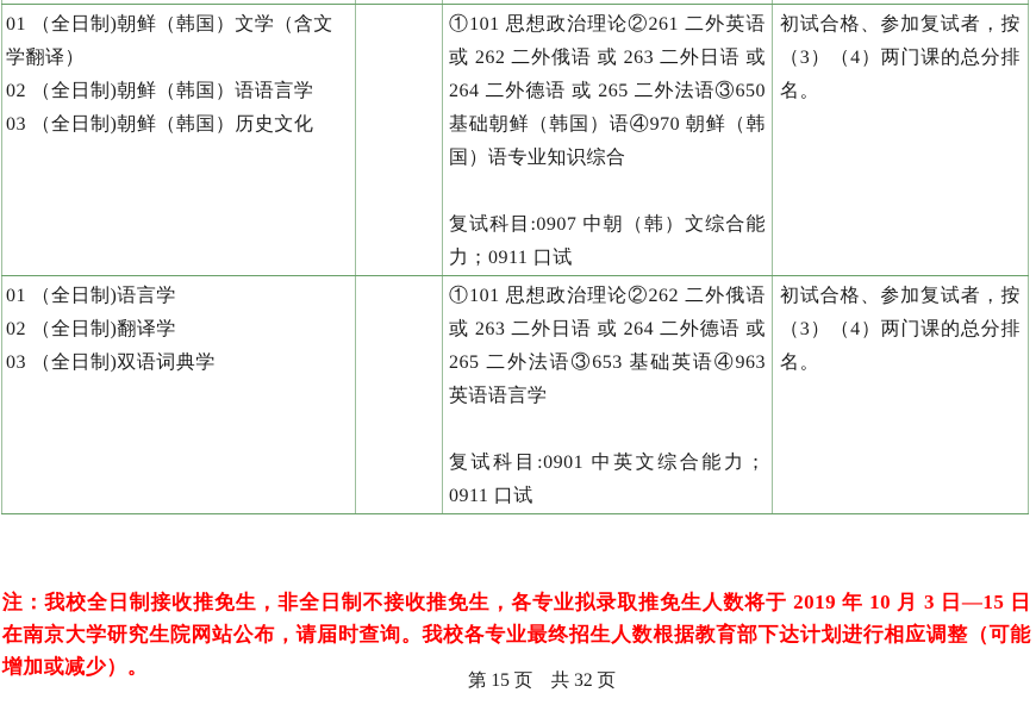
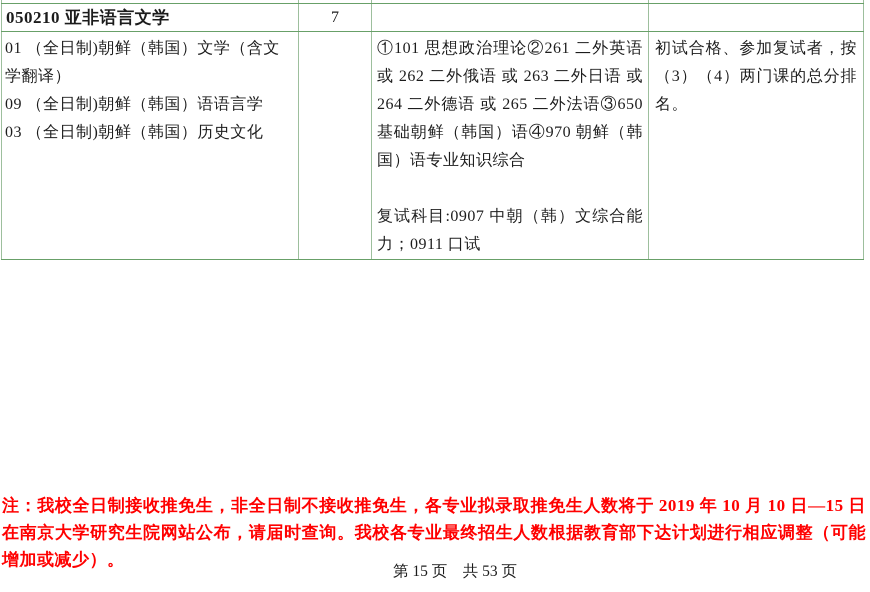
+ 050210 亚非语言文学	7
- 01 （全日制)朝鲜（韩国）文学（含文学翻译） 02 （全日制)朝鲜（韩国）语语言学 03 （全日制)朝鲜（韩国）历史文化		①101 思想政治理论②261 二外英语 或 262 二外俄语 或 263 二外日语 或 264 二外德语 或 265 二外法语③650 基础朝鲜（韩国）语④970 朝鲜（韩国）语专业知识综合 复试科目:0907 中朝（韩）文综合能力；0911 口试	初试合格、参加复试者，按（3）（4）两门课的总分排名。
+ 01 （全日制)朝鲜（韩国）文学（含文学翻译） 09 （全日制)朝鲜（韩国）语语言学 03 （全日制)朝鲜（韩国）历史文化		①101 思想政治理论②261 二外英语 或 262 二外俄语 或 263 二外日语 或 264 二外德语 或 265 二外法语③650 基础朝鲜（韩国）语④970 朝鲜（韩国）语专业知识综合 复试科目:0907 中朝（韩）文综合能力；0911 口试	初试合格、参加复试者，按（3）（4）两门课的总分排名。
- 01 （全日制)语言学 02 （全日制)翻译学 03 （全日制)双语词典学		①101 思想政治理论②262 二外俄语 或 263 二外日语 或 264 二外德语 或 265 二外法语③653 基础英语④963 英语语言学 复试科目:0901 中英文综合能力；0911 口试	初试合格、参加复试者，按（3）（4）两门课的总分排名。
- 注：我校全日制接收推免生，非全日制不接收推免生，各专业拟录取推免生人数将于 2019 年 10 月 3 日—15 日在南京大学研究生院网站公布，请届时查询。我校各专业最终招生人数根据教育部下达计划进行相应调整（可能增加或减少）。
+ 注：我校全日制接收推免生，非全日制不接收推免生，各专业拟录取推免生人数将于 2019 年 10 月 10 日—15 日在南京大学研究生院网站公布，请届时查询。我校各专业最终招生人数根据教育部下达计划进行相应调整（可能增加或减少）。
- 第 15 页 共 32 页
+ 第 15 页 共 53 页
